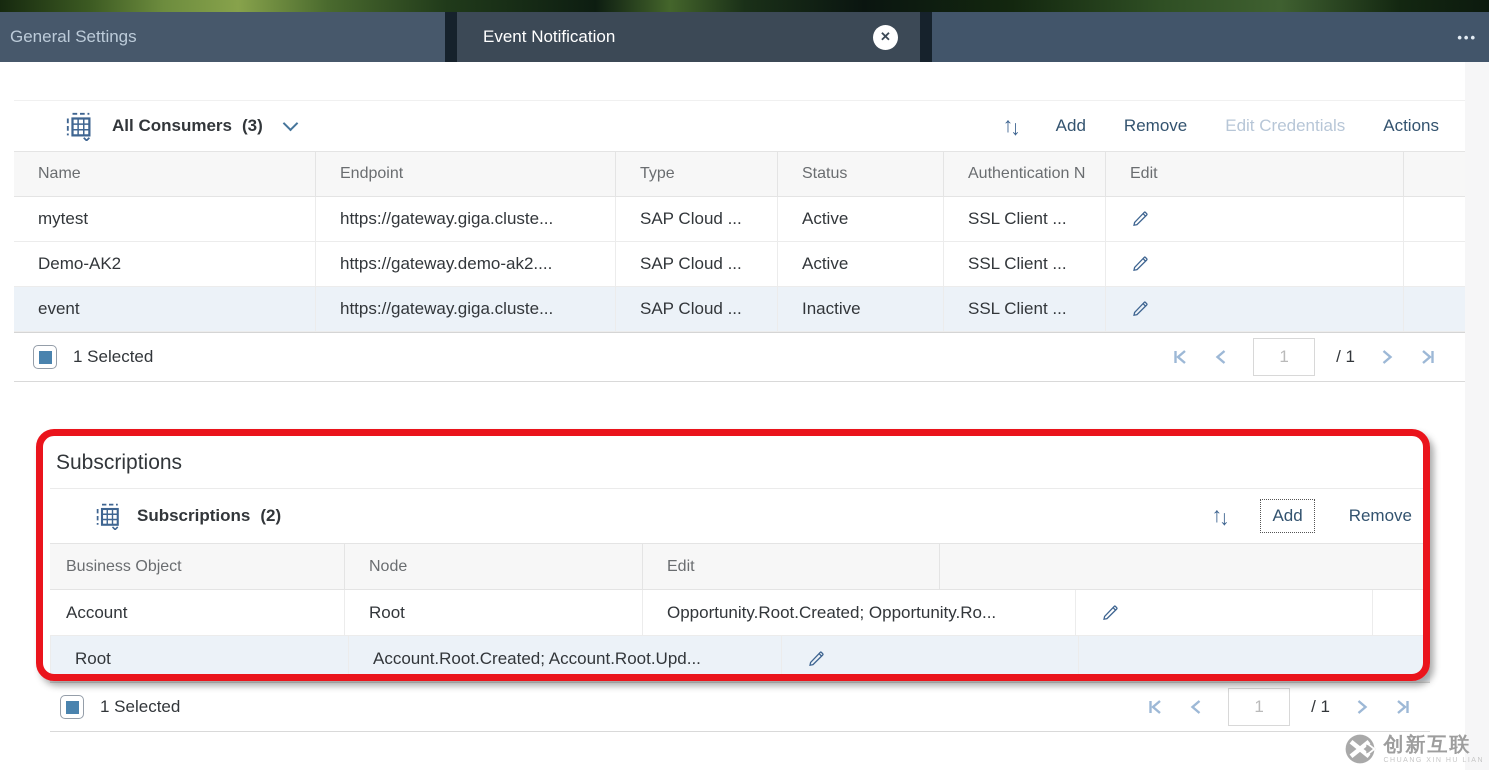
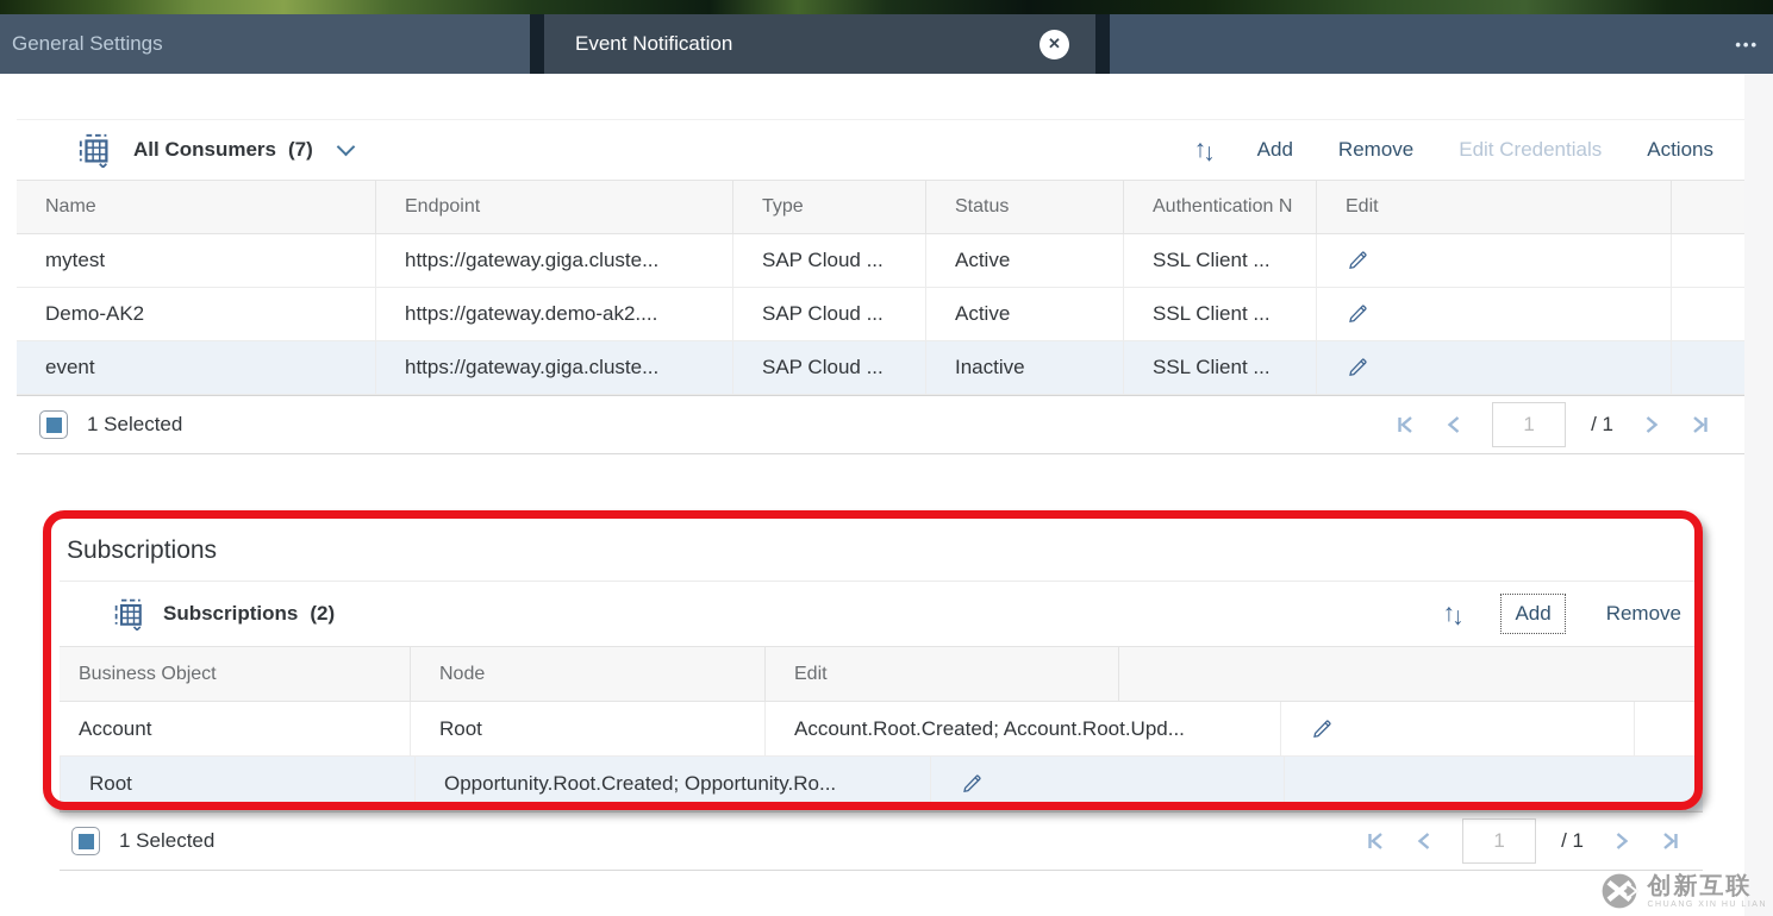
  General Settings
  Event Notification
  ✕
  •••
  All Consumers
- (3)
+ (7)
  ↑
  ↓
  Add
  Remove
  Edit Credentials
  Actions
  Name
  Endpoint
  Type
  Status
  Authentication N
  Edit
  mytest
  https://gateway.giga.cluste...
  SAP Cloud ...
  Active
  SSL Client ...
  Demo-AK2
  https://gateway.demo-ak2....
  SAP Cloud ...
  Active
  SSL Client ...
  event
  https://gateway.giga.cluste...
  SAP Cloud ...
  Inactive
  SSL Client ...
  1 Selected
  1
  / 1
  Subscriptions
  Subscriptions
  (2)
  ↑
  ↓
  Add
  Remove
  Business Object
  Node
  Edit
  Account
  Root
- Opportunity.Root.Created; Opportunity.Ro...
+ Account.Root.Created; Account.Root.Upd...
  Root
- Account.Root.Created; Account.Root.Upd...
+ Opportunity.Root.Created; Opportunity.Ro...
  1 Selected
  1
  / 1
  创新互联
